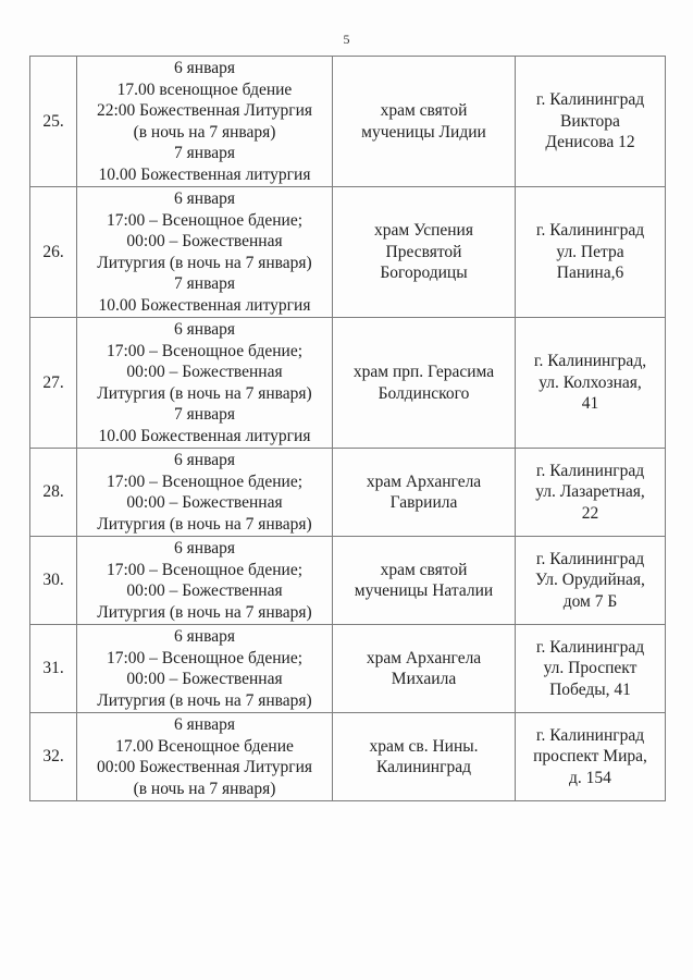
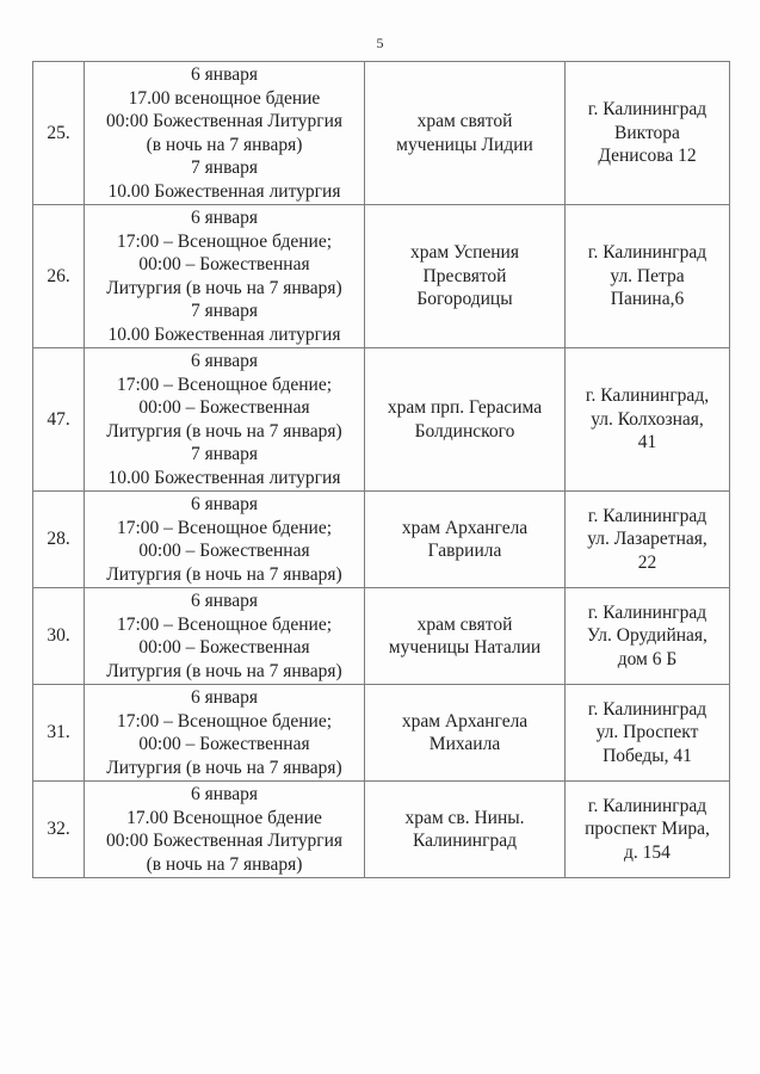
  5
- 25.	6 января 17.00 всенощное бдение 22:00 Божественная Литургия (в ночь на 7 января) 7 января 10.00 Божественная литургия	храм святой мученицы Лидии	г. Калининград Виктора Денисова 12
+ 25.	6 января 17.00 всенощное бдение 00:00 Божественная Литургия (в ночь на 7 января) 7 января 10.00 Божественная литургия	храм святой мученицы Лидии	г. Калининград Виктора Денисова 12
  26.	6 января 17:00 – Всенощное бдение; 00:00 – Божественная Литургия (в ночь на 7 января) 7 января 10.00 Божественная литургия	храм Успения Пресвятой Богородицы	г. Калининград ул. Петра Панина,6
- 27.	6 января 17:00 – Всенощное бдение; 00:00 – Божественная Литургия (в ночь на 7 января) 7 января 10.00 Божественная литургия	храм прп. Герасима Болдинского	г. Калининград, ул. Колхозная, 41
+ 47.	6 января 17:00 – Всенощное бдение; 00:00 – Божественная Литургия (в ночь на 7 января) 7 января 10.00 Божественная литургия	храм прп. Герасима Болдинского	г. Калининград, ул. Колхозная, 41
  28.	6 января 17:00 – Всенощное бдение; 00:00 – Божественная Литургия (в ночь на 7 января)	храм Архангела Гавриила	г. Калининград ул. Лазаретная, 22
- 30.	6 января 17:00 – Всенощное бдение; 00:00 – Божественная Литургия (в ночь на 7 января)	храм святой мученицы Наталии	г. Калининград Ул. Орудийная, дом 7 Б
+ 30.	6 января 17:00 – Всенощное бдение; 00:00 – Божественная Литургия (в ночь на 7 января)	храм святой мученицы Наталии	г. Калининград Ул. Орудийная, дом 6 Б
  31.	6 января 17:00 – Всенощное бдение; 00:00 – Божественная Литургия (в ночь на 7 января)	храм Архангела Михаила	г. Калининград ул. Проспект Победы, 41
  32.	6 января 17.00 Всенощное бдение 00:00 Божественная Литургия (в ночь на 7 января)	храм св. Нины. Калининград	г. Калининград проспект Мира, д. 154
